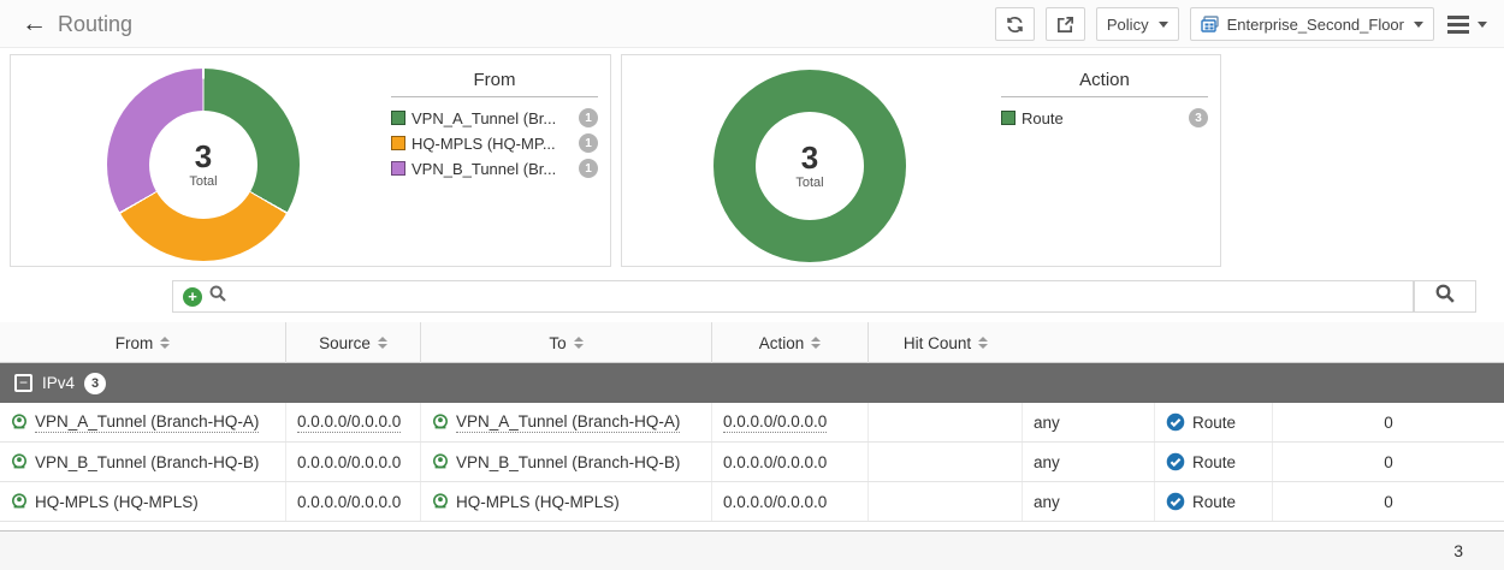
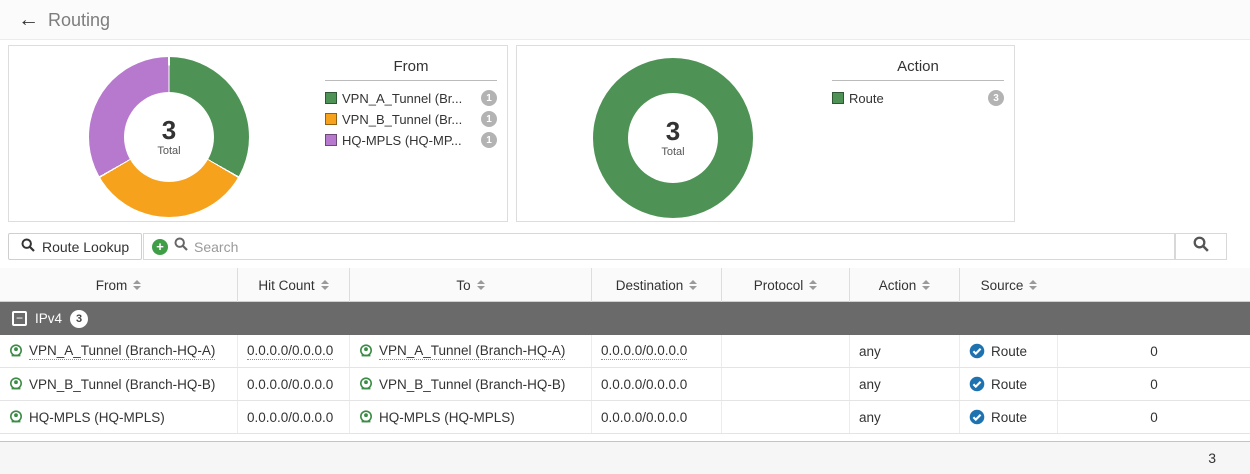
  ←
  Routing
- Policy
- Enterprise_Second_Floor
  3
  Total
  From
  VPN_A_Tunnel (Br...
  1
- HQ-MPLS (HQ-MP...
+ VPN_B_Tunnel (Br...
  1
- VPN_B_Tunnel (Br...
+ HQ-MPLS (HQ-MP...
  1
  3
  Total
  Action
  Route
  3
+ Route Lookup
  +
+ Search
  From
- Source
+ Hit Count
  To
+ Destination
+ Protocol
  Action
- Hit Count
+ Source
  −
  IPv4
  3
  VPN_A_Tunnel (Branch-HQ-A)
  0.0.0.0/0.0.0.0
  VPN_A_Tunnel (Branch-HQ-A)
  0.0.0.0/0.0.0.0
  any
  Route
  0
  VPN_B_Tunnel (Branch-HQ-B)
  0.0.0.0/0.0.0.0
  VPN_B_Tunnel (Branch-HQ-B)
  0.0.0.0/0.0.0.0
  any
  Route
  0
  HQ-MPLS (HQ-MPLS)
  0.0.0.0/0.0.0.0
  HQ-MPLS (HQ-MPLS)
  0.0.0.0/0.0.0.0
  any
  Route
  0
  3
